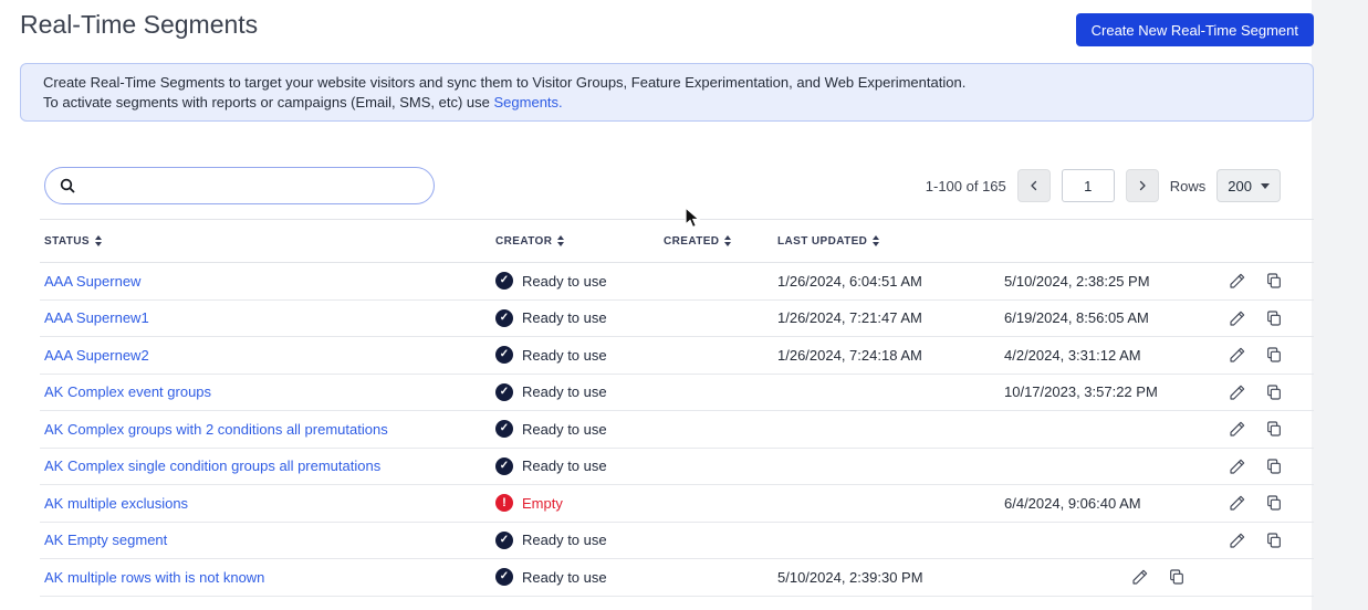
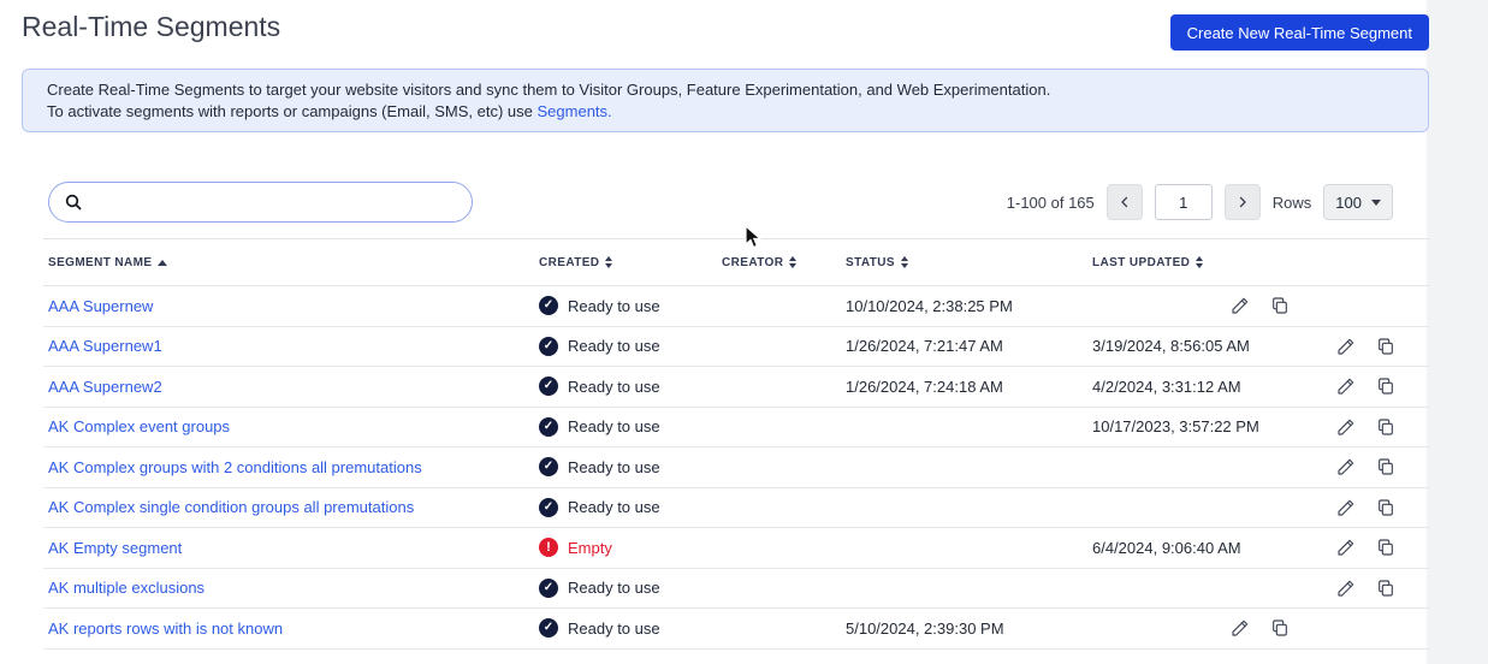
  Real-Time Segments
  Create New Real-Time Segment
  Create Real-Time Segments to target your website visitors and sync them to Visitor Groups, Feature Experimentation, and Web Experimentation.
  To activate segments with reports or campaigns (Email, SMS, etc) use Segments.
  1-100 of 165
  1
  Rows
- 200
+ 100
+ SEGMENT NAME
- STATUS
+ CREATED
  CREATOR
- CREATED
+ STATUS
  LAST UPDATED
  AAA Supernew
  ✓
  Ready to use
- 1/26/2024, 6:04:51 AM
- 5/10/2024, 2:38:25 PM
+ 10/10/2024, 2:38:25 PM
  AAA Supernew1
  ✓
  Ready to use
  1/26/2024, 7:21:47 AM
- 6/19/2024, 8:56:05 AM
+ 3/19/2024, 8:56:05 AM
  AAA Supernew2
  ✓
  Ready to use
  1/26/2024, 7:24:18 AM
  4/2/2024, 3:31:12 AM
  AK Complex event groups
  ✓
  Ready to use
  10/17/2023, 3:57:22 PM
  AK Complex groups with 2 conditions all premutations
  ✓
  Ready to use
  AK Complex single condition groups all premutations
  ✓
  Ready to use
- AK multiple exclusions
+ AK Empty segment
  !
  Empty
  6/4/2024, 9:06:40 AM
- AK Empty segment
+ AK multiple exclusions
  ✓
  Ready to use
- AK multiple rows with is not known
+ AK reports rows with is not known
  ✓
  Ready to use
  5/10/2024, 2:39:30 PM
